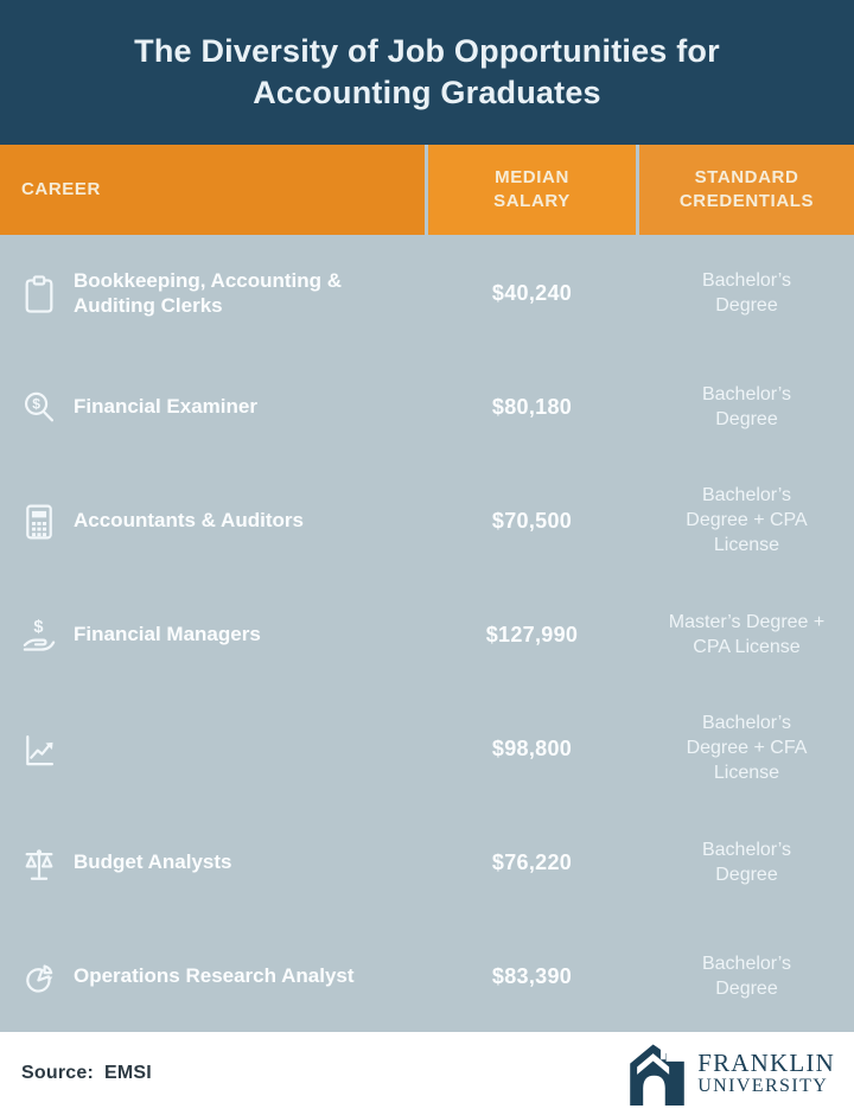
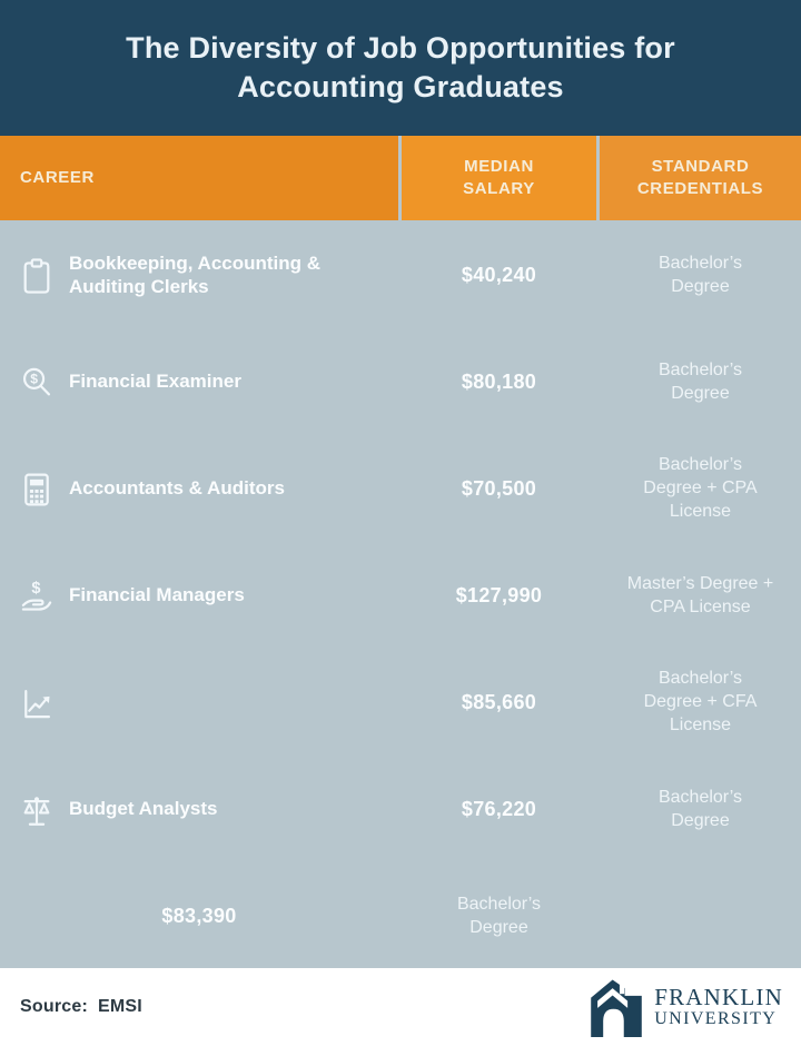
  The Diversity of Job Opportunities for
  Accounting Graduates
  CAREER
  MEDIAN
  SALARY
  STANDARD
  CREDENTIALS
  Bookkeeping, Accounting &
  Auditing Clerks
  $40,240
  Bachelor’s
  Degree
  $
  Financial Examiner
  $80,180
  Bachelor’s
  Degree
  Accountants & Auditors
  $70,500
  Bachelor’s
  Degree + CPA
  License
  $
  Financial Managers
  $127,990
  Master’s Degree +
  CPA License
- $98,800
+ $85,660
  Bachelor’s
  Degree + CFA
  License
  Budget Analysts
  $76,220
  Bachelor’s
  Degree
- Operations Research Analyst
  $83,390
  Bachelor’s
  Degree
  Source: EMSI
  FRANKLIN
  UNIVERSITY
